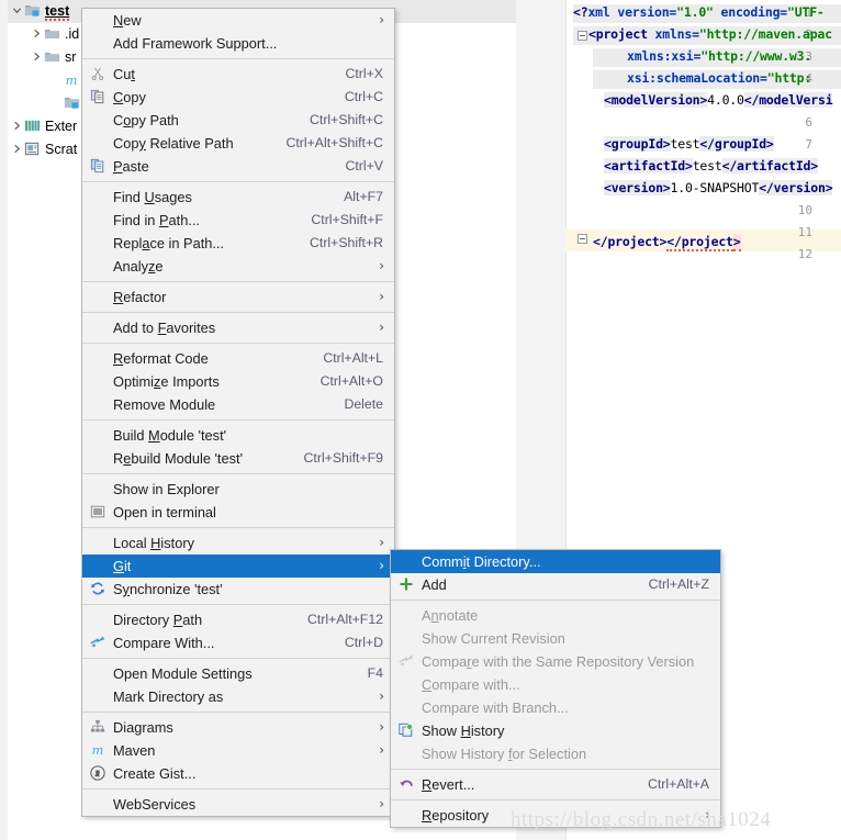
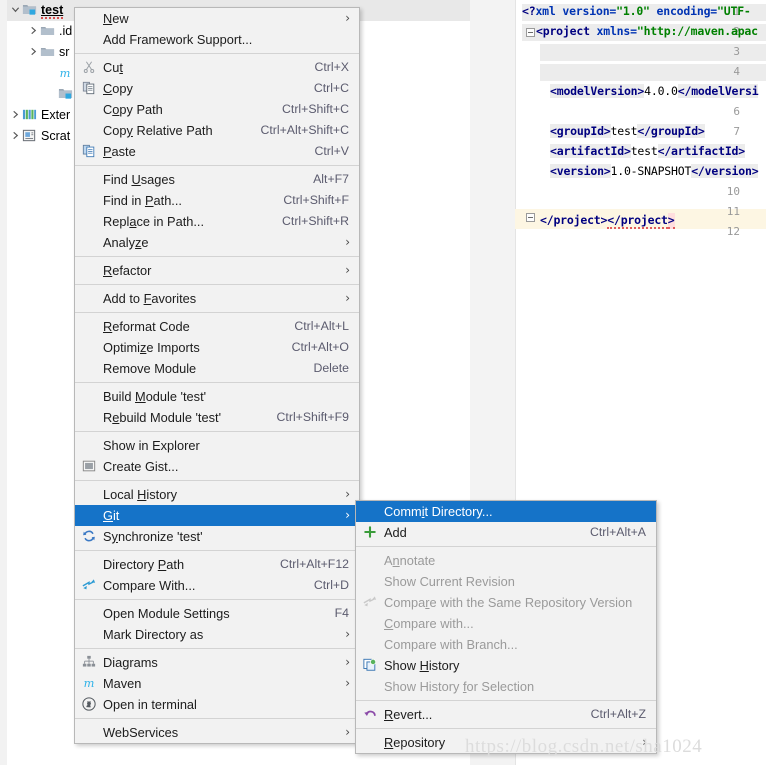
  test
  .id
  sr
  m
  Exter
  Scrat
  1
  2
  3
  4
  6
  7
  10
  11
  12
  <?xml version="1.0" encoding="UTF-
  <project xmlns="http://maven.apac
- xmlns:xsi="http://www.w3.
- xsi:schemaLocation="http:
  <modelVersion>4.0.0</modelVersi
  <groupId>test</groupId>
  <artifactId>test</artifactId>
  <version>1.0-SNAPSHOT</version>
  </project></project>
  New
  ›
  Add Framework Support...
  Cut
  Ctrl+X
  Copy
  Ctrl+C
  Copy Path
  Ctrl+Shift+C
  Copy Relative Path
  Ctrl+Alt+Shift+C
  Paste
  Ctrl+V
  Find Usages
  Alt+F7
  Find in Path...
  Ctrl+Shift+F
  Replace in Path...
  Ctrl+Shift+R
  Analyze
  ›
  Refactor
  ›
  Add to Favorites
  ›
  Reformat Code
  Ctrl+Alt+L
  Optimize Imports
  Ctrl+Alt+O
  Remove Module
  Delete
  Build Module 'test'
  Rebuild Module 'test'
  Ctrl+Shift+F9
  Show in Explorer
- Open in terminal
+ Create Gist...
  Local History
  ›
  Git
  ›
  Synchronize 'test'
  Directory Path
  Ctrl+Alt+F12
  Compare With...
  Ctrl+D
  Open Module Settings
  F4
  Mark Directory as
  ›
  Diagrams
  ›
  m
  Maven
  ›
- Create Gist...
+ Open in terminal
  WebServices
  ›
  Commit Directory...
  Add
- Ctrl+Alt+Z
+ Ctrl+Alt+A
  Annotate
  Show Current Revision
  Compare with the Same Repository Version
  Compare with...
  Compare with Branch...
  Show History
  Show History for Selection
  Revert...
- Ctrl+Alt+A
+ Ctrl+Alt+Z
  Repository
  ›
  https://blog.csdn.net/sha1024
